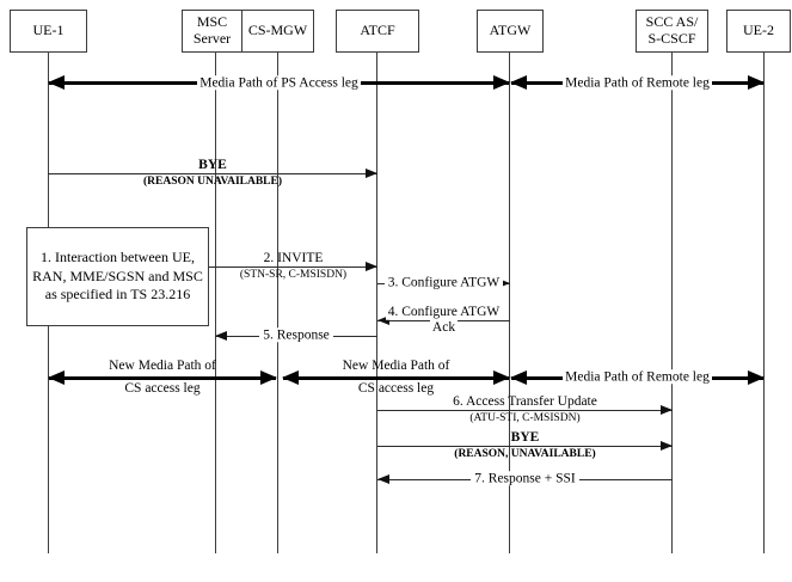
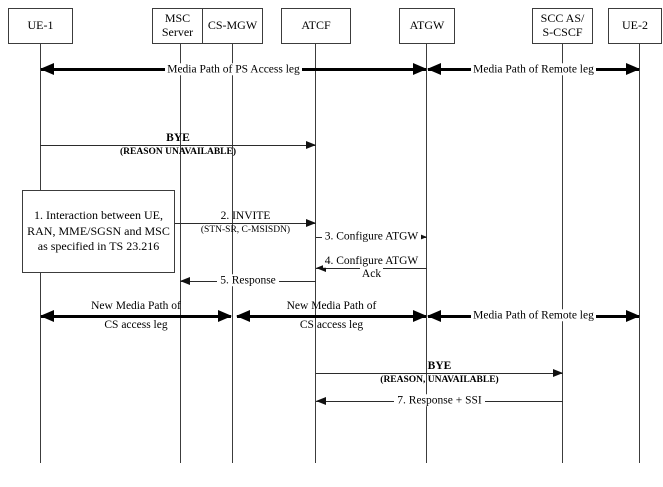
  UE-1
  MSC
  Server
  CS-MGW
  ATCF
  ATGW
  SCC AS/
  S-CSCF
  UE-2
  1. Interaction between UE,
  RAN, MME/SGSN and MSC
  as specified in TS 23.216
  Media Path of PS Access leg
  Media Path of Remote leg
  BYE
  (REASON UNAVAILABLE)
  2. INVITE
  (STN-SR, C-MSISDN)
  3. Configure ATGW
  4. Configure ATGW
  Ack
  5. Response
  New Media Path of
  CS access leg
  New Media Path of
  CS access leg
  Media Path of Remote leg
- 6. Access Transfer Update
- (ATU-STI, C-MSISDN)
  BYE
  (REASON, UNAVAILABLE)
  7. Response + SSI
